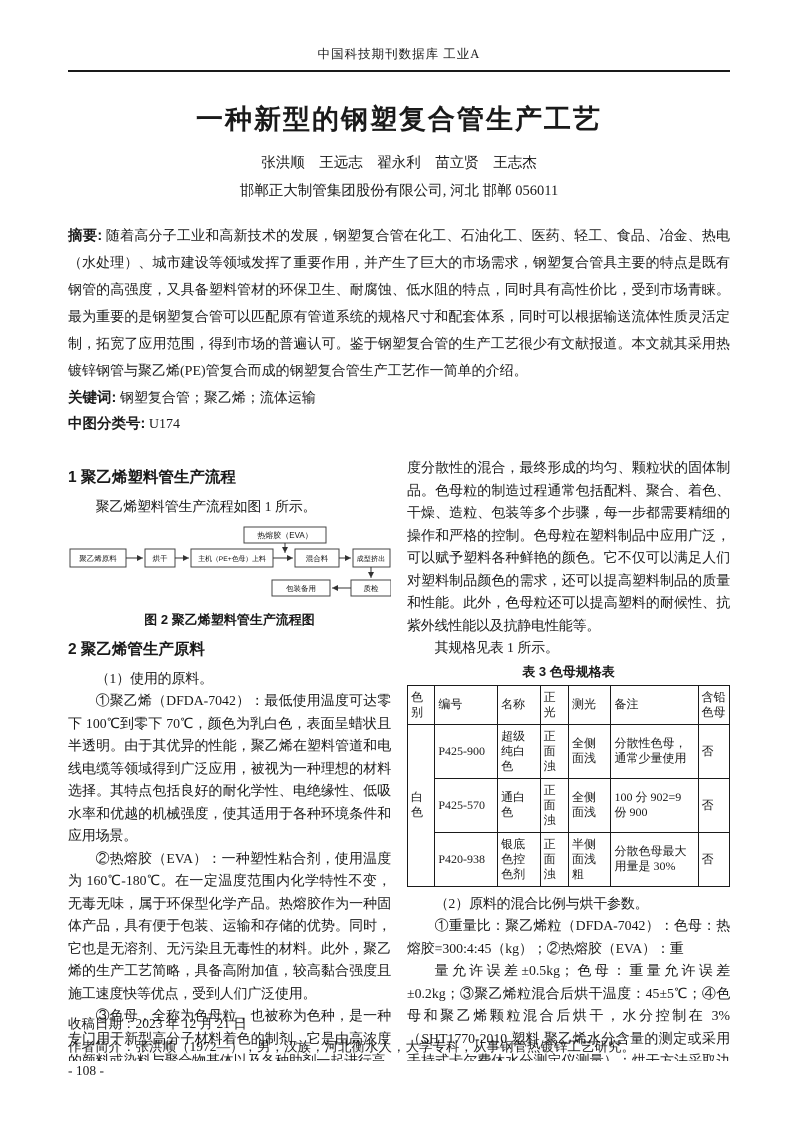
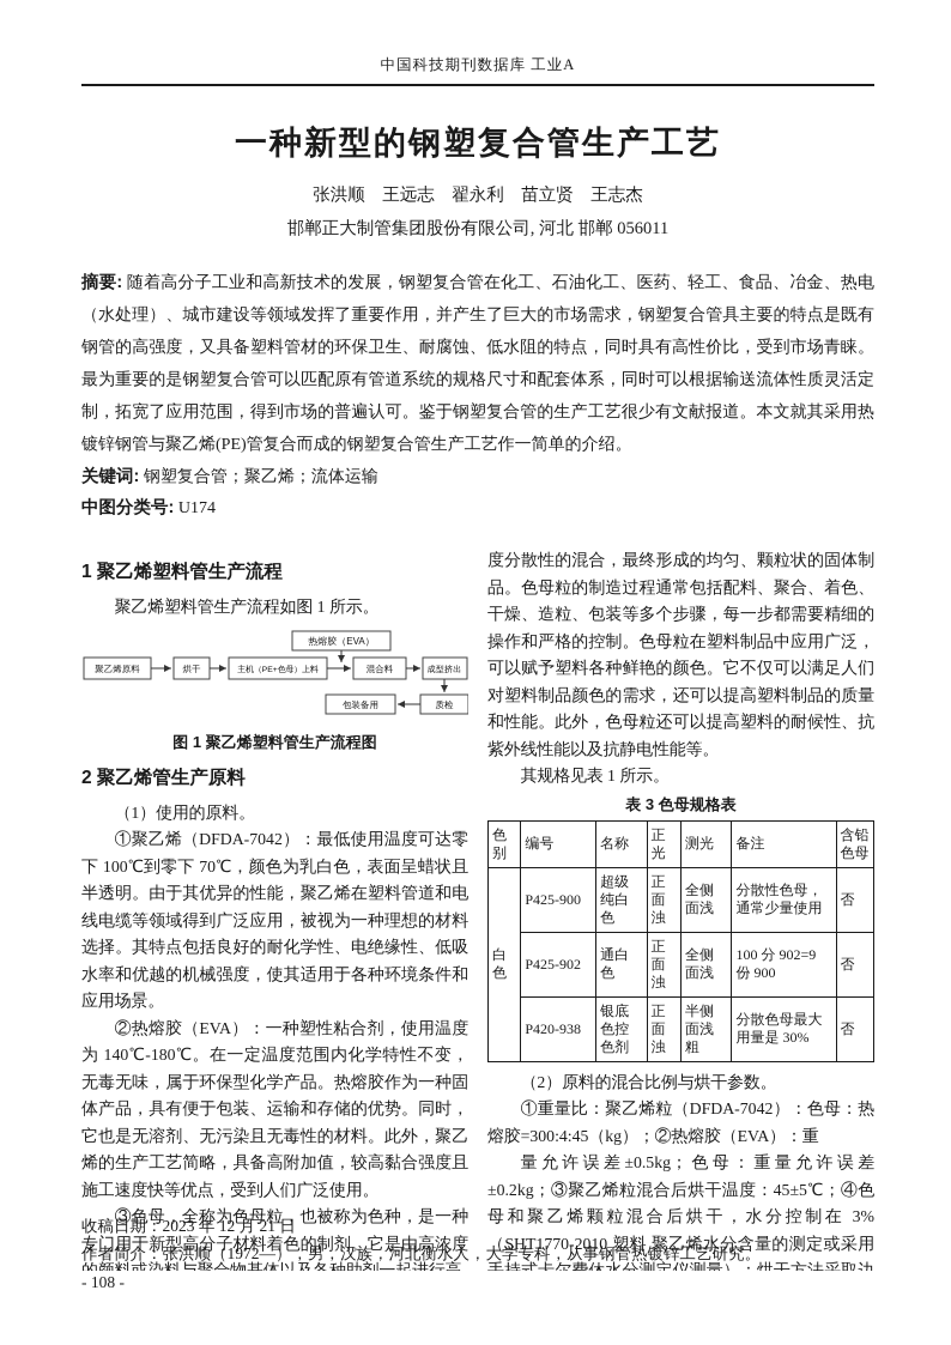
  中国科技期刊数据库 工业A
  一种新型的钢塑复合管生产工艺
  张洪顺 王远志 翟永利 苗立贤 王志杰
  邯郸正大制管集团股份有限公司, 河北 邯郸 056011
  摘要: 随着高分子工业和高新技术的发展，钢塑复合管在化工、石油化工、医药、轻工、食品、冶金、热电（水处理）、城市建设等领域发挥了重要作用，并产生了巨大的市场需求，钢塑复合管具主要的特点是既有钢管的高强度，又具备塑料管材的环保卫生、耐腐蚀、低水阻的特点，同时具有高性价比，受到市场青睐。最为重要的是钢塑复合管可以匹配原有管道系统的规格尺寸和配套体系，同时可以根据输送流体性质灵活定制，拓宽了应用范围，得到市场的普遍认可。鉴于钢塑复合管的生产工艺很少有文献报道。本文就其采用热镀锌钢管与聚乙烯(PE)管复合而成的钢塑复合管生产工艺作一简单的介绍。
  关键词: 钢塑复合管；聚乙烯；流体运输
  中图分类号: U174
  1 聚乙烯塑料管生产流程
  聚乙烯塑料管生产流程如图 1 所示。
  热熔胶（EVA）
  聚乙烯原料
  烘干
  混合料
  成型挤出
  质检
  包装备用
- 图 2 聚乙烯塑料管生产流程图
+ 图 1 聚乙烯塑料管生产流程图
  2 聚乙烯管生产原料
  （1）使用的原料。
  ①聚乙烯（DFDA-7042）：最低使用温度可达零下 100℃到零下 70℃，颜色为乳白色，表面呈蜡状且半透明。由于其优异的性能，聚乙烯在塑料管道和电线电缆等领域得到广泛应用，被视为一种理想的材料选择。其特点包括良好的耐化学性、电绝缘性、低吸水率和优越的机械强度，使其适用于各种环境条件和应用场景。
- ②热熔胶（EVA）：一种塑性粘合剂，使用温度为 160℃-180℃。在一定温度范围内化学特性不变，无毒无味，属于环保型化学产品。热熔胶作为一种固体产品，具有便于包装、运输和存储的优势。同时，它也是无溶剂、无污染且无毒性的材料。此外，聚乙烯的生产工艺简略，具备高附加值，较高黏合强度且施工速度快等优点，受到人们广泛使用。
+ ②热熔胶（EVA）：一种塑性粘合剂，使用温度为 140℃-180℃。在一定温度范围内化学特性不变，无毒无味，属于环保型化学产品。热熔胶作为一种固体产品，具有便于包装、运输和存储的优势。同时，它也是无溶剂、无污染且无毒性的材料。此外，聚乙烯的生产工艺简略，具备高附加值，较高黏合强度且施工速度快等优点，受到人们广泛使用。
  ③色母，全称为色母粒，也被称为色种，是一种专门用于新型高分子材料着色的制剂。它是由高浓度的颜料或染料与聚合物基体以及各种助剂一起进行高
  度分散性的混合，最终形成的均匀、颗粒状的固体制品。色母粒的制造过程通常包括配料、聚合、着色、干燥、造粒、包装等多个步骤，每一步都需要精细的操作和严格的控制。色母粒在塑料制品中应用广泛，可以赋予塑料各种鲜艳的颜色。它不仅可以满足人们对塑料制品颜色的需求，还可以提高塑料制品的质量和性能。此外，色母粒还可以提高塑料的耐候性、抗紫外线性能以及抗静电性能等。
  其规格见表 1 所示。
  表 3 色母规格表
  色别	编号	名称	正光	测光	备注	含铅色母
  白色	P425-900	超级纯白色	正面浊	全侧面浅	分散性色母，通常少量使用	否
- P425-570	通白色	正面浊	全侧面浅	100 分 902=9 份 900	否
+ P425-902	通白色	正面浊	全侧面浅	100 分 902=9 份 900	否
  P420-938	银底色控色剂	正面浊	半侧面浅粗	分散色母最大用量是 30%	否
  （2）原料的混合比例与烘干参数。
  ①重量比：聚乙烯粒（DFDA-7042）：色母：热熔胶=300:4:45（kg）；②热熔胶（EVA）：重
  量允许误差±0.5kg；色母：重量允许误差±0.2kg；③聚乙烯粒混合后烘干温度：45±5℃；④色母和聚乙烯颗粒混合后烘干，水分控制在 3%（SHT1770-2010 塑料 聚乙烯水分含量的测定或采用手持式卡尔费休水分测定仪测量）；烘干方法采取边
  收稿日期：2023 年 12 月 21 日
  作者简介：张洪顺（1972—），男，汉族，河北衡水人，大学专科，从事钢管热镀锌工艺研究。
  - 108 -
